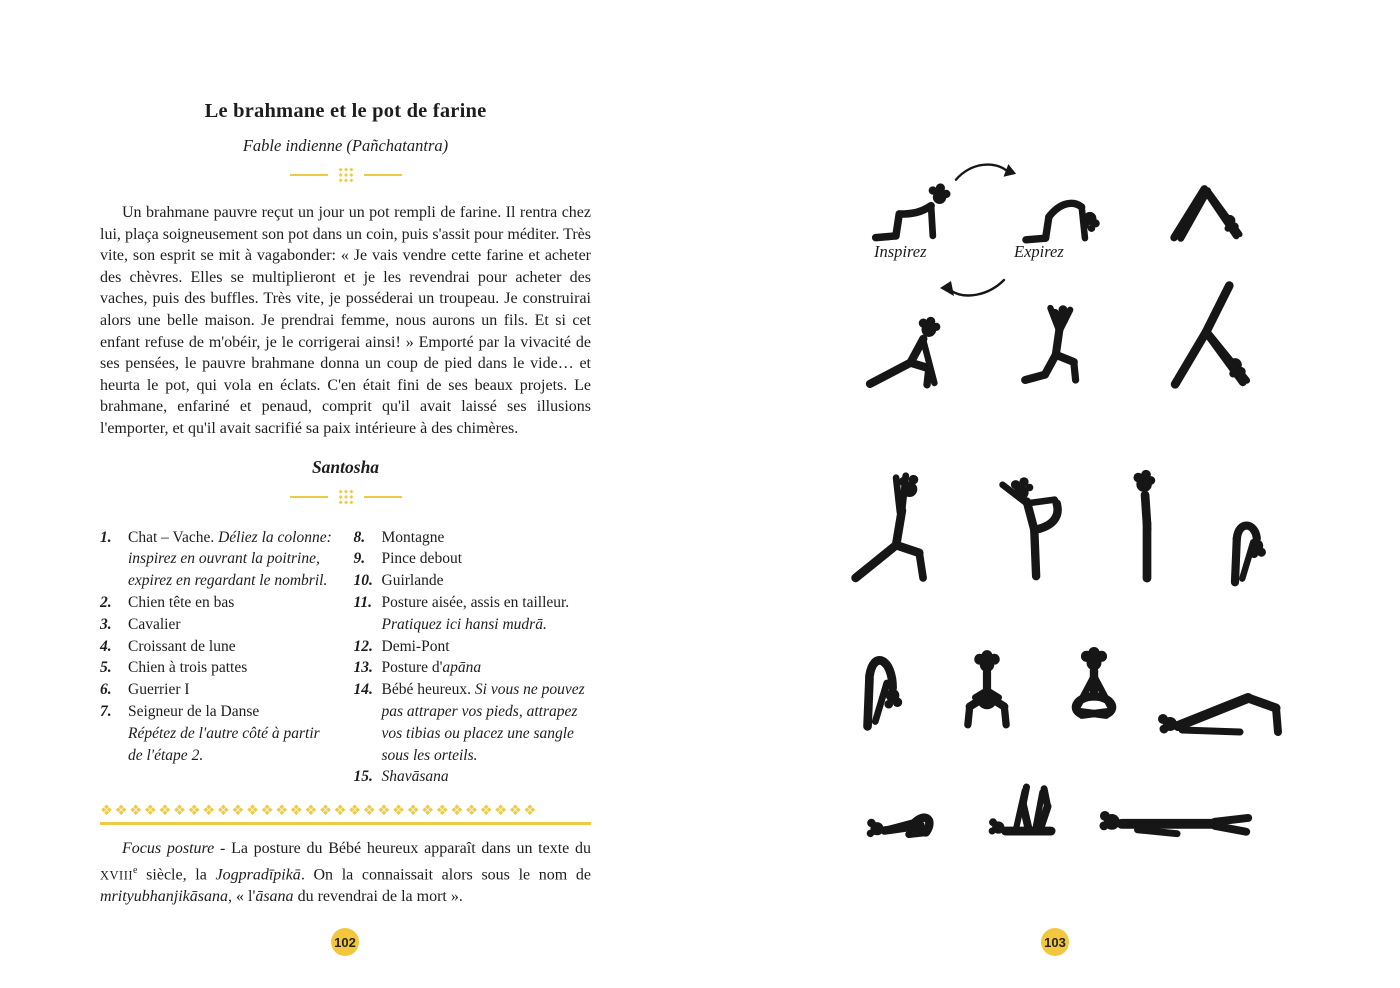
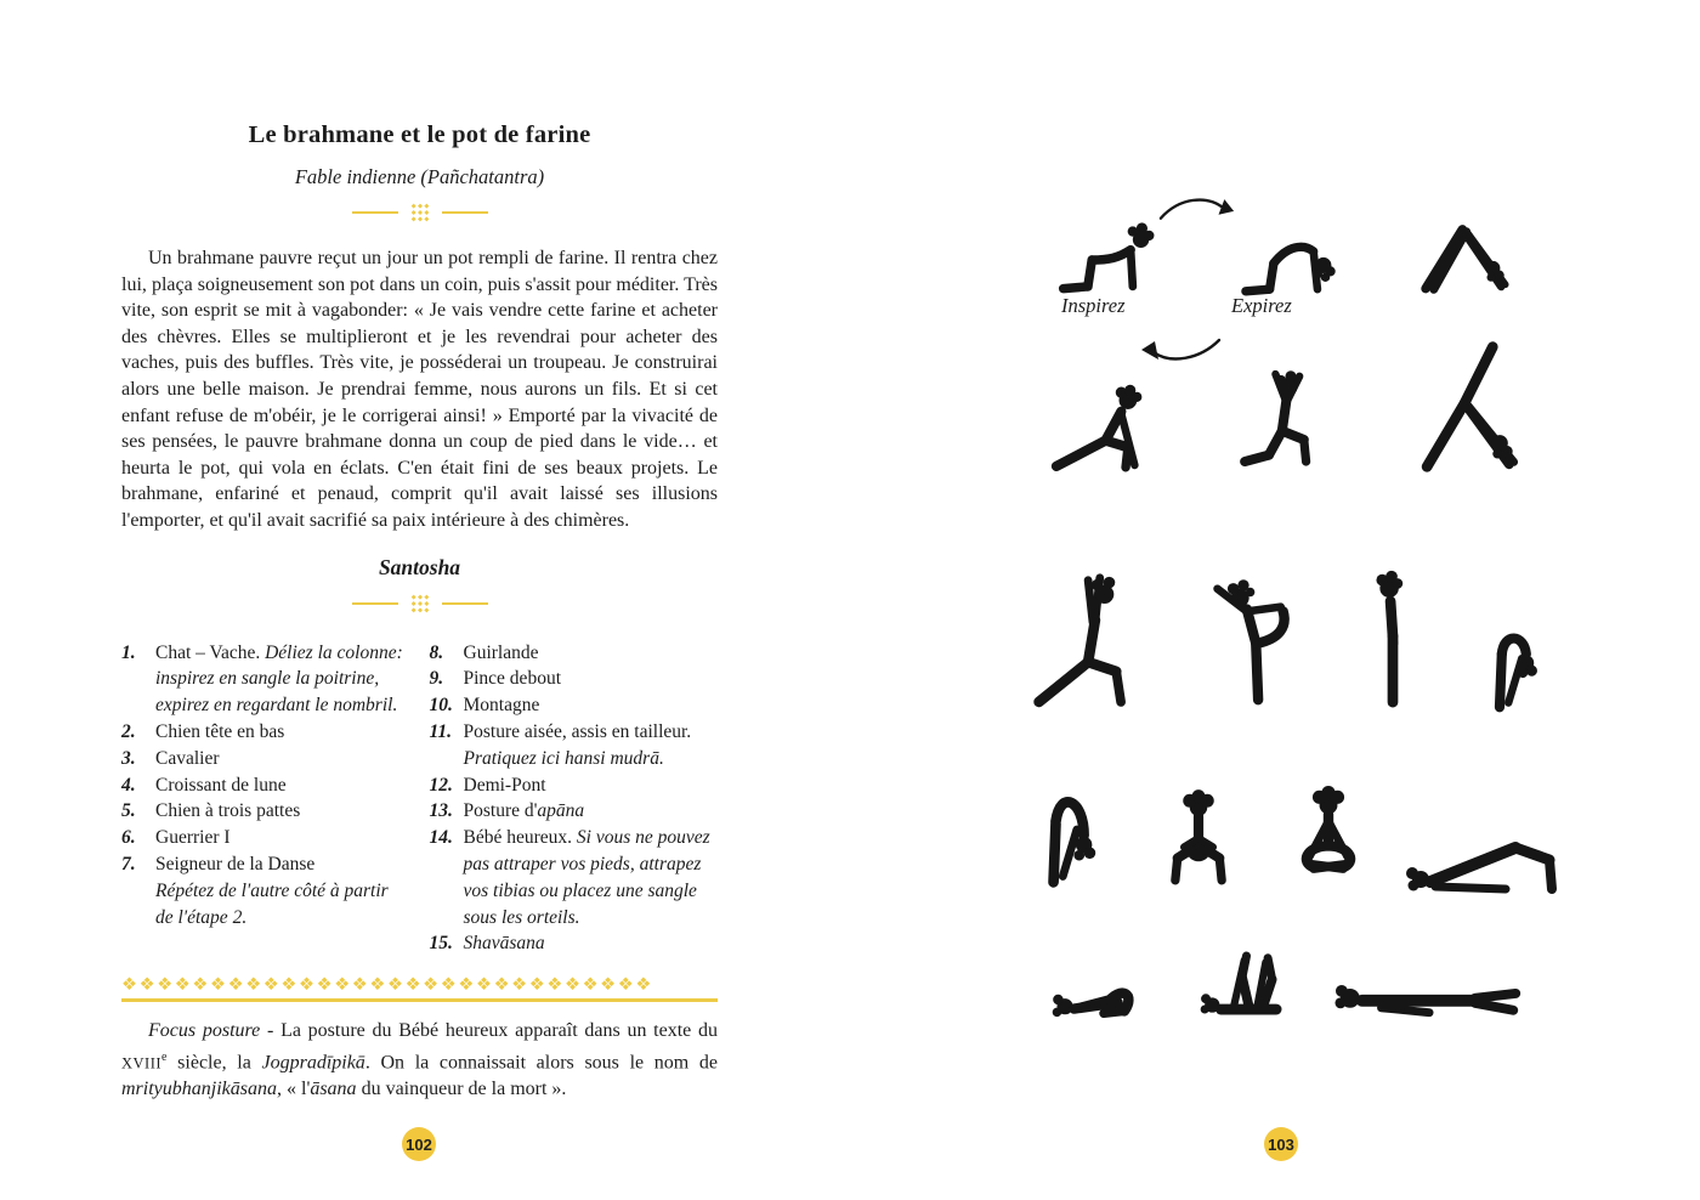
  Le brahmane et le pot de farine
  Fable indienne (Pañchatantra)
  Un brahmane pauvre reçut un jour un pot rempli de farine. Il rentra chez lui, plaça soigneusement son pot dans un coin, puis s'assit pour méditer. Très vite, son esprit se mit à vagabonder: « Je vais vendre cette farine et acheter des chèvres. Elles se multiplieront et je les revendrai pour acheter des vaches, puis des buffles. Très vite, je posséderai un troupeau. Je construirai alors une belle maison. Je prendrai femme, nous aurons un fils. Et si cet enfant refuse de m'obéir, je le corrigerai ainsi! » Emporté par la vivacité de ses pensées, le pauvre brahmane donna un coup de pied dans le vide… et heurta le pot, qui vola en éclats. C'en était fini de ses beaux projets. Le brahmane, enfariné et penaud, comprit qu'il avait laissé ses illusions l'emporter, et qu'il avait sacrifié sa paix intérieure à des chimères.
  Santosha
  1.
- Chat – Vache. Déliez la colonne: inspirez en ouvrant la poitrine, expirez en regardant le nombril.
+ Chat – Vache. Déliez la colonne: inspirez en sangle la poitrine, expirez en regardant le nombril.
  2.
  Chien tête en bas
  3.
  Cavalier
  4.
  Croissant de lune
  5.
  Chien à trois pattes
  6.
  Guerrier I
  7.
  Seigneur de la Danse
  Répétez de l'autre côté à partir de l'étape 2.
  8.
- Montagne
+ Guirlande
  9.
  Pince debout
  10.
- Guirlande
+ Montagne
  11.
  Posture aisée, assis en tailleur. Pratiquez ici hansi mudrā.
  12.
  Demi-Pont
  13.
  Posture d'apāna
  14.
  Bébé heureux. Si vous ne pouvez pas attraper vos pieds, attrapez vos tibias ou placez une sangle sous les orteils.
  15.
  Shavāsana
  ❖❖❖❖❖❖❖❖❖❖❖❖❖❖❖❖❖❖❖❖❖❖❖❖❖❖❖❖❖❖
- Focus posture - La posture du Bébé heureux apparaît dans un texte du XVIIIe siècle, la Jogpradīpikā. On la connaissait alors sous le nom de mrityubhanjikāsana, « l'āsana du revendrai de la mort ».
+ Focus posture - La posture du Bébé heureux apparaît dans un texte du XVIIIe siècle, la Jogpradīpikā. On la connaissait alors sous le nom de mrityubhanjikāsana, « l'āsana du vainqueur de la mort ».
  102
  103
  Inspirez
  Expirez
